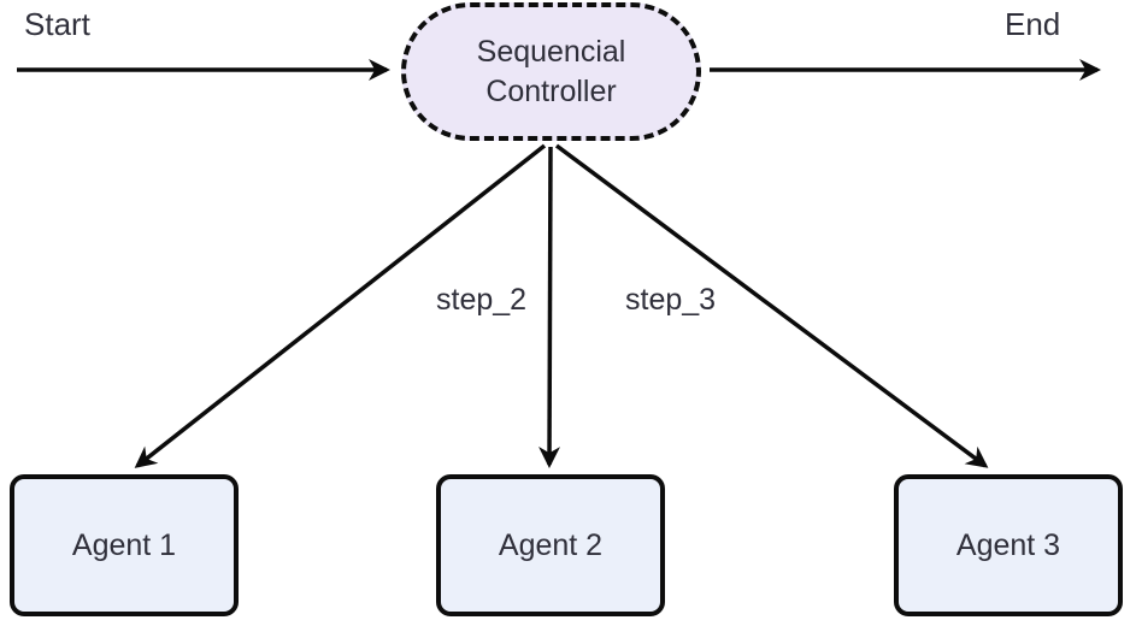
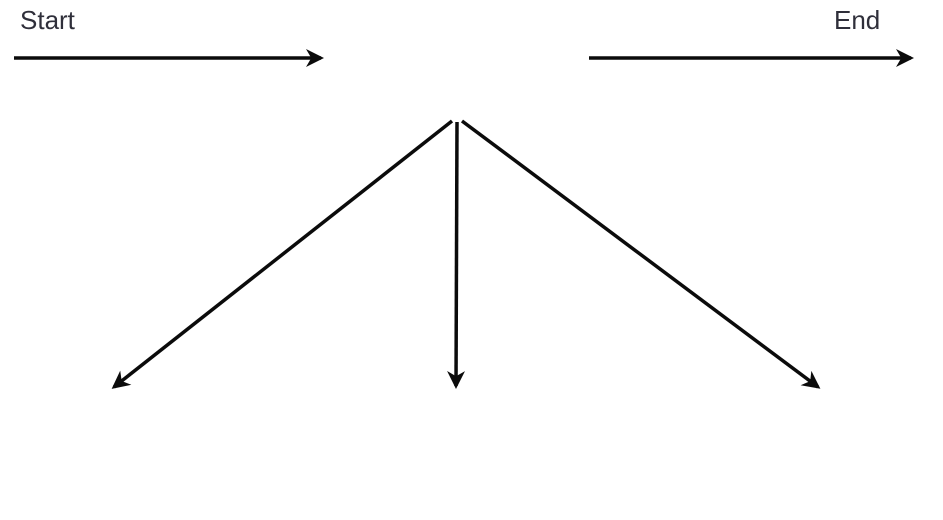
  Start
  End
- Sequencial Controller
- step_2
- step_3
- Agent 1
- Agent 2
- Agent 3
